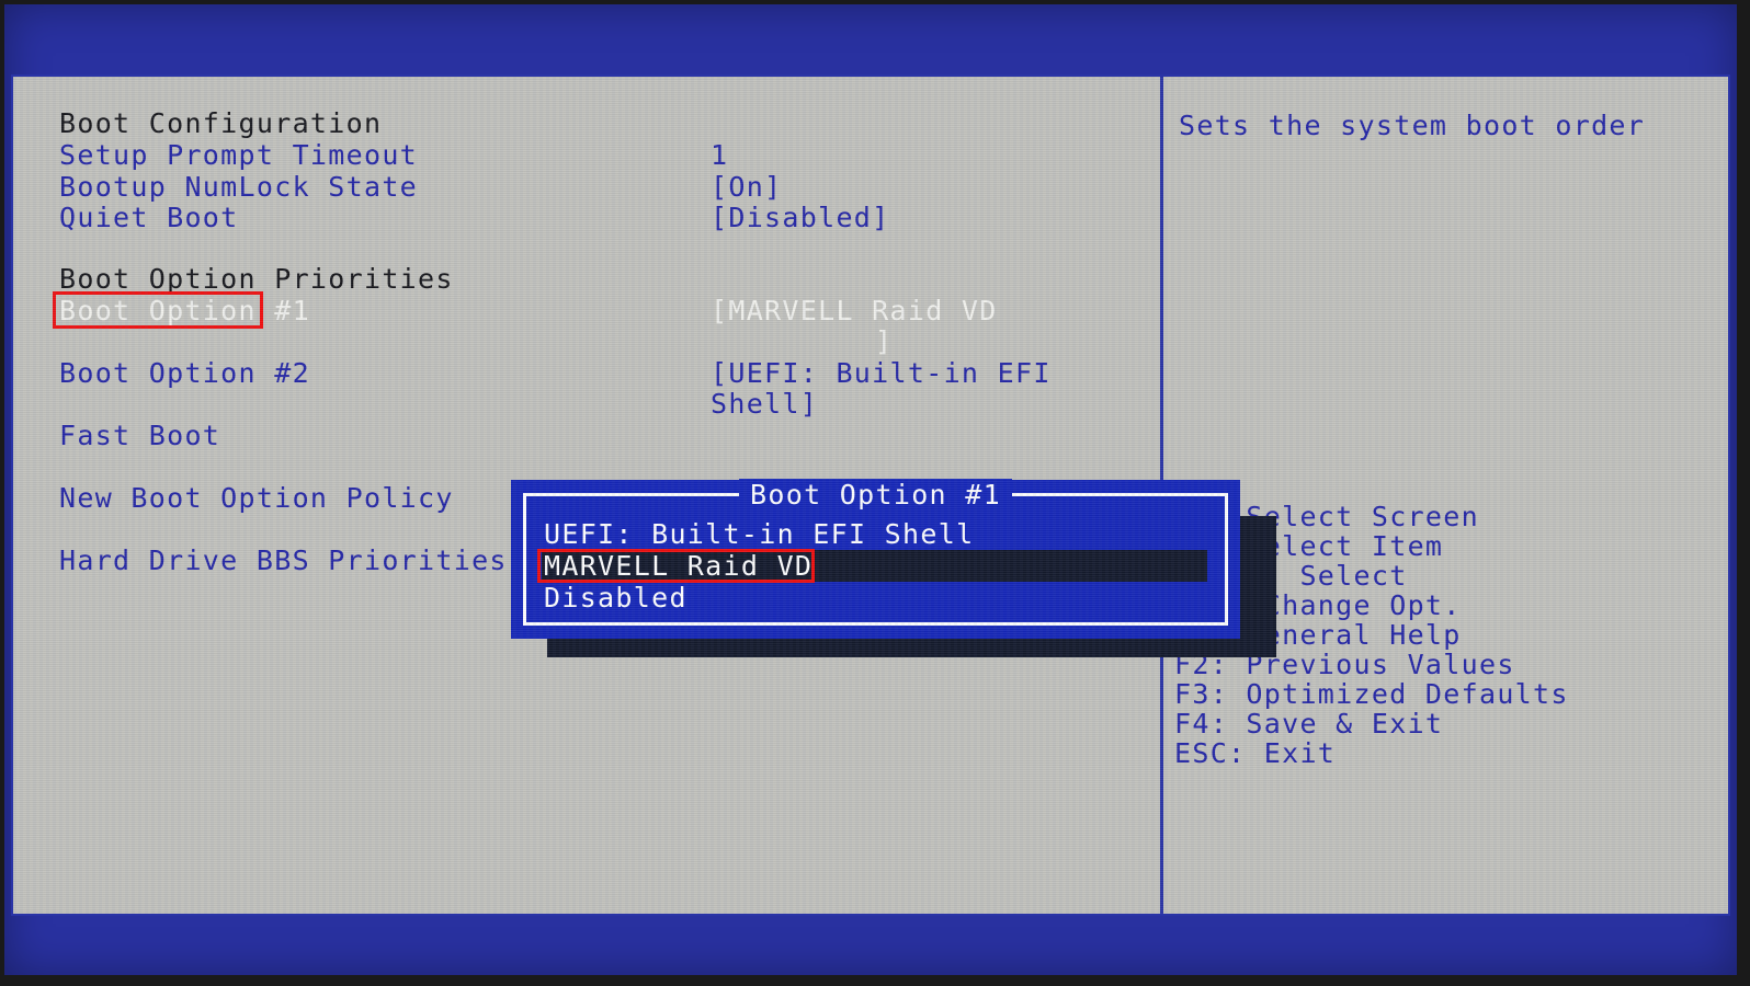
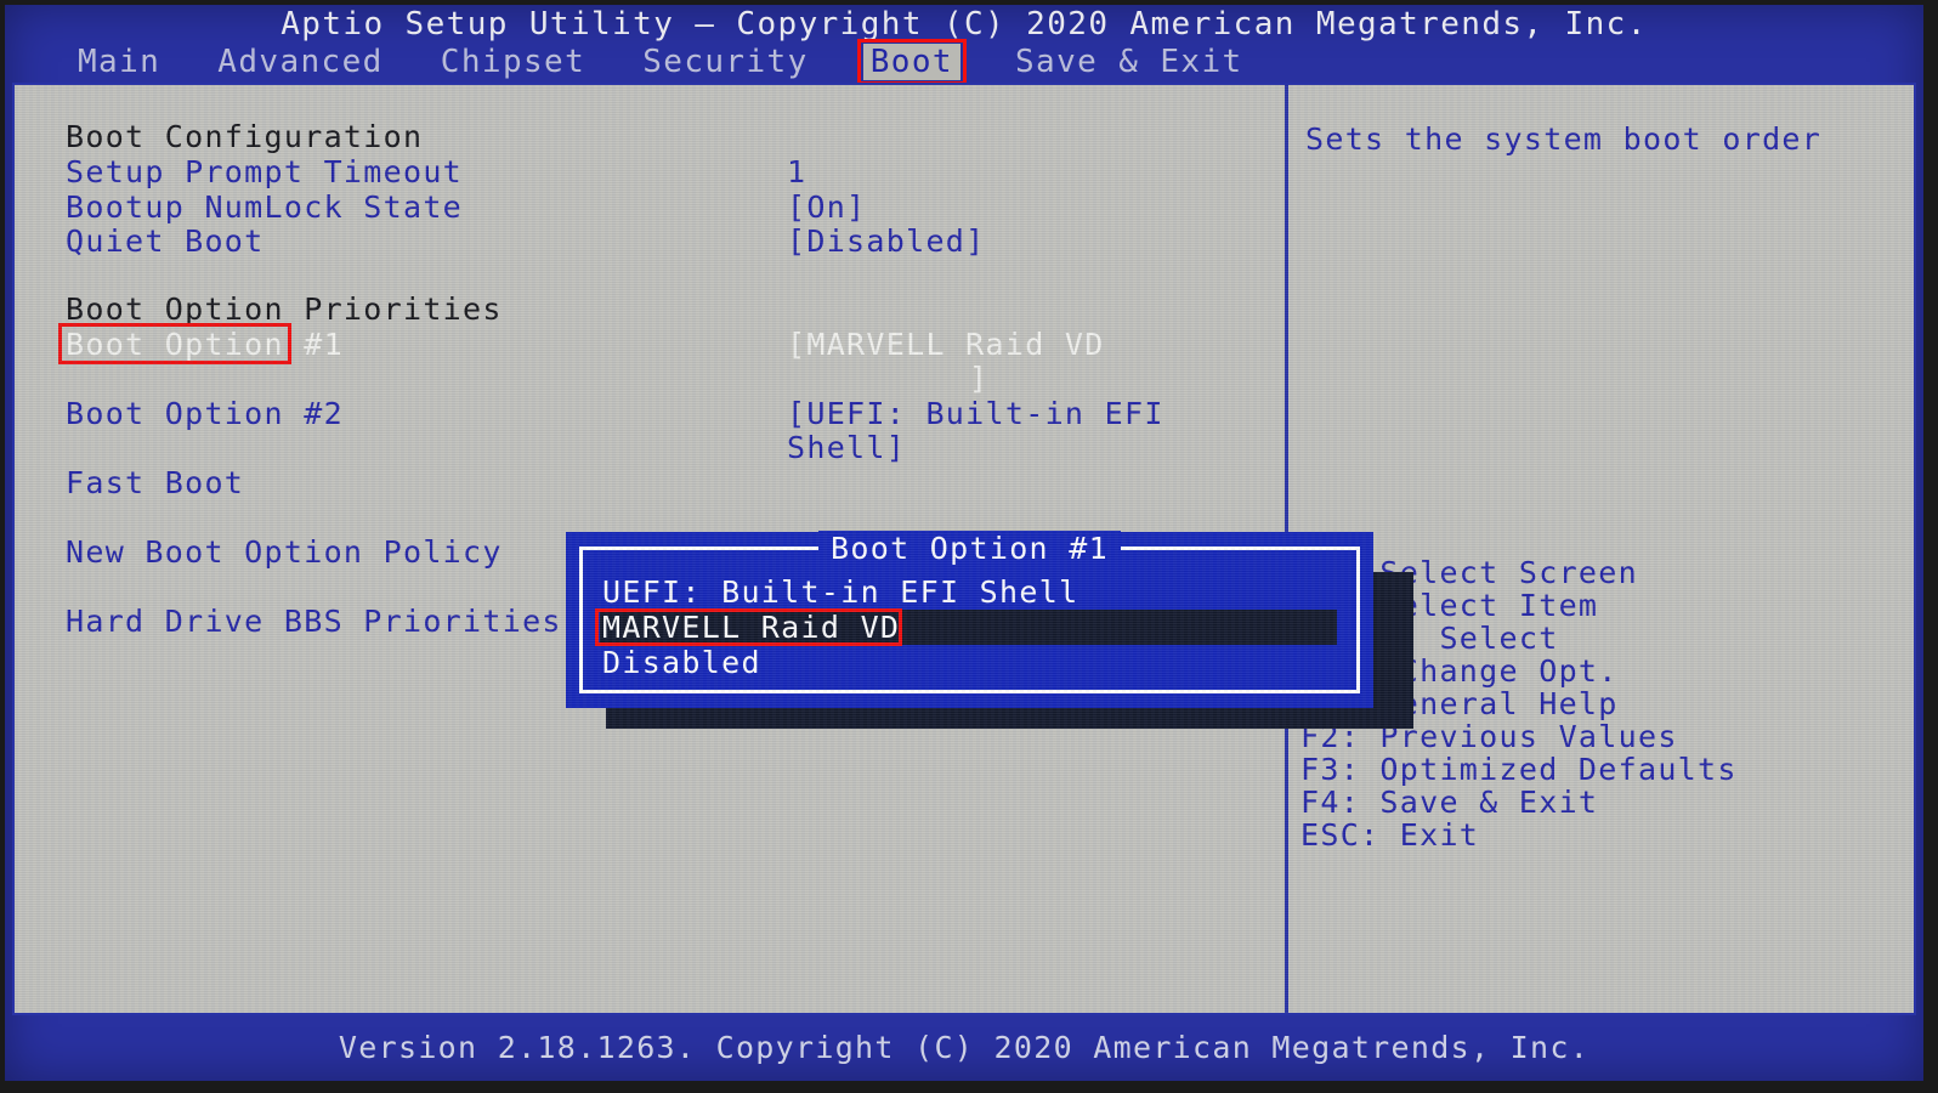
+ Aptio Setup Utility – Copyright (C) 2020 American Megatrends, Inc.
+ Main Advanced Chipset Security Boot Save & Exit
+ Version 2.18.1263. Copyright (C) 2020 American Megatrends, Inc.
